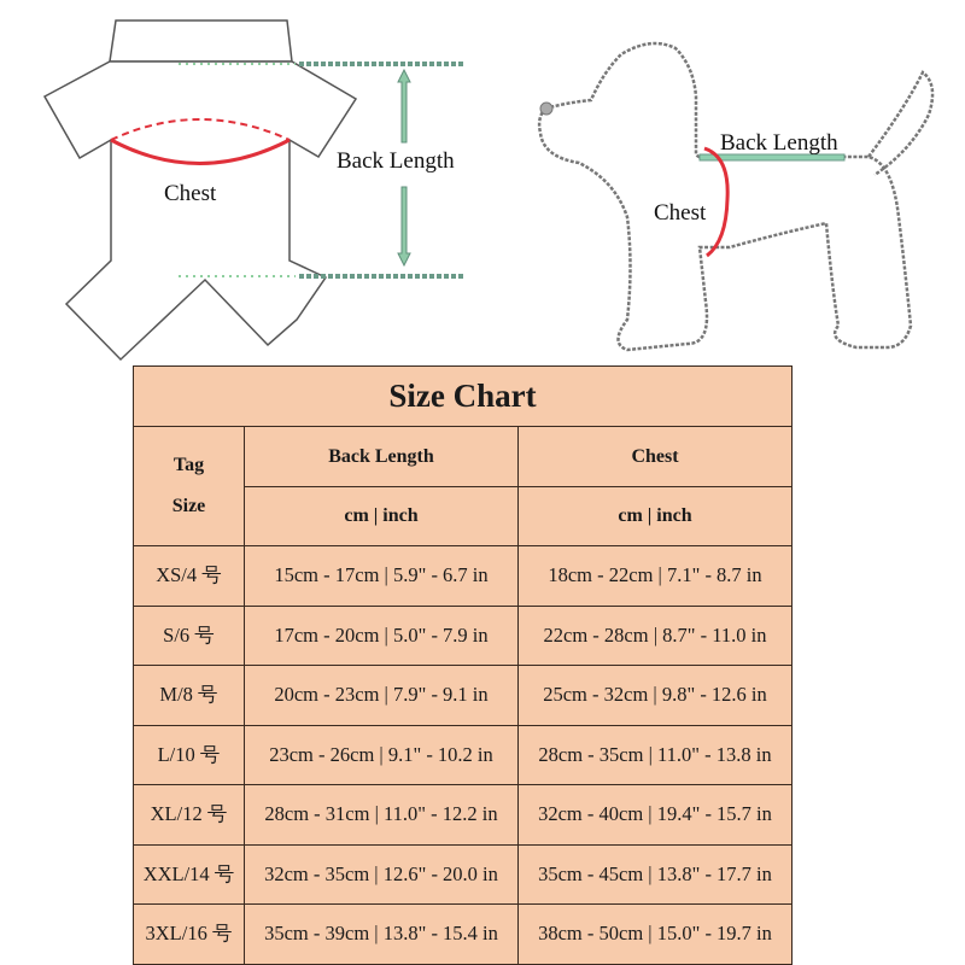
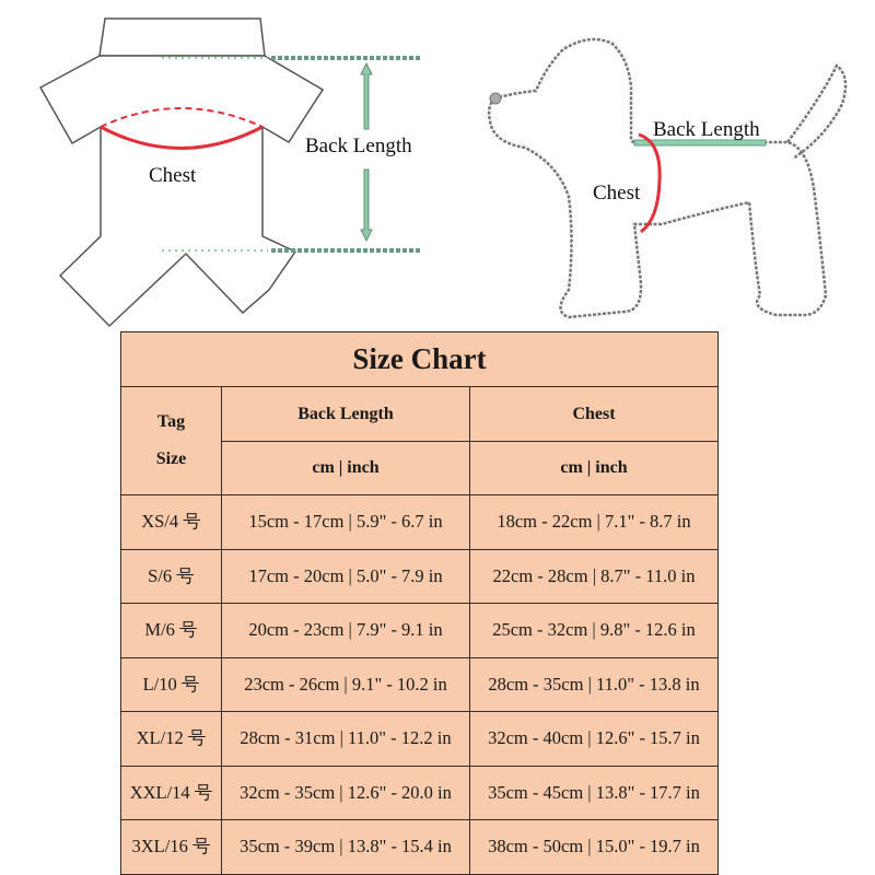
  Chest
  Back Length
  Back Length
  Chest
  Size Chart
  Tag Size	Back Length	Chest
  cm | inch	cm | inch
  XS/4 号	15cm - 17cm | 5.9" - 6.7 in	18cm - 22cm | 7.1" - 8.7 in
  S/6 号	17cm - 20cm | 5.0" - 7.9 in	22cm - 28cm | 8.7" - 11.0 in
- M/8 号	20cm - 23cm | 7.9" - 9.1 in	25cm - 32cm | 9.8" - 12.6 in
+ M/6 号	20cm - 23cm | 7.9" - 9.1 in	25cm - 32cm | 9.8" - 12.6 in
  L/10 号	23cm - 26cm | 9.1" - 10.2 in	28cm - 35cm | 11.0" - 13.8 in
- XL/12 号	28cm - 31cm | 11.0" - 12.2 in	32cm - 40cm | 19.4" - 15.7 in
+ XL/12 号	28cm - 31cm | 11.0" - 12.2 in	32cm - 40cm | 12.6" - 15.7 in
  XXL/14 号	32cm - 35cm | 12.6" - 20.0 in	35cm - 45cm | 13.8" - 17.7 in
  3XL/16 号	35cm - 39cm | 13.8" - 15.4 in	38cm - 50cm | 15.0" - 19.7 in
